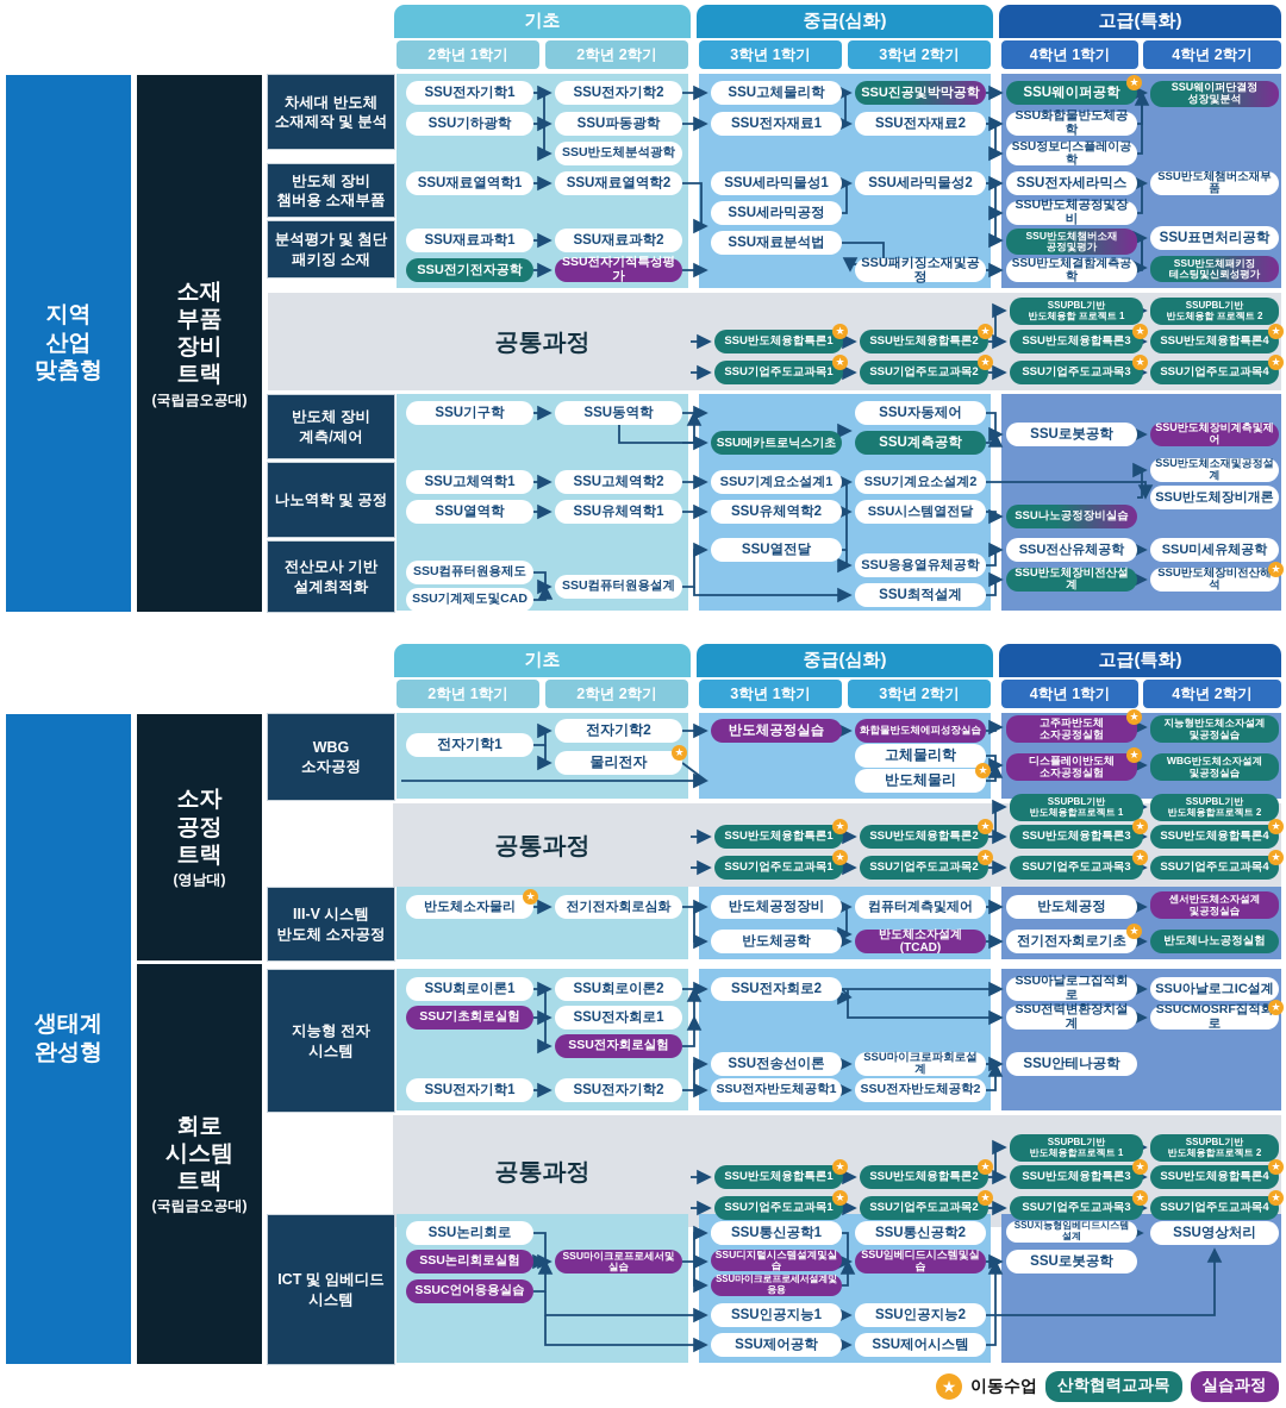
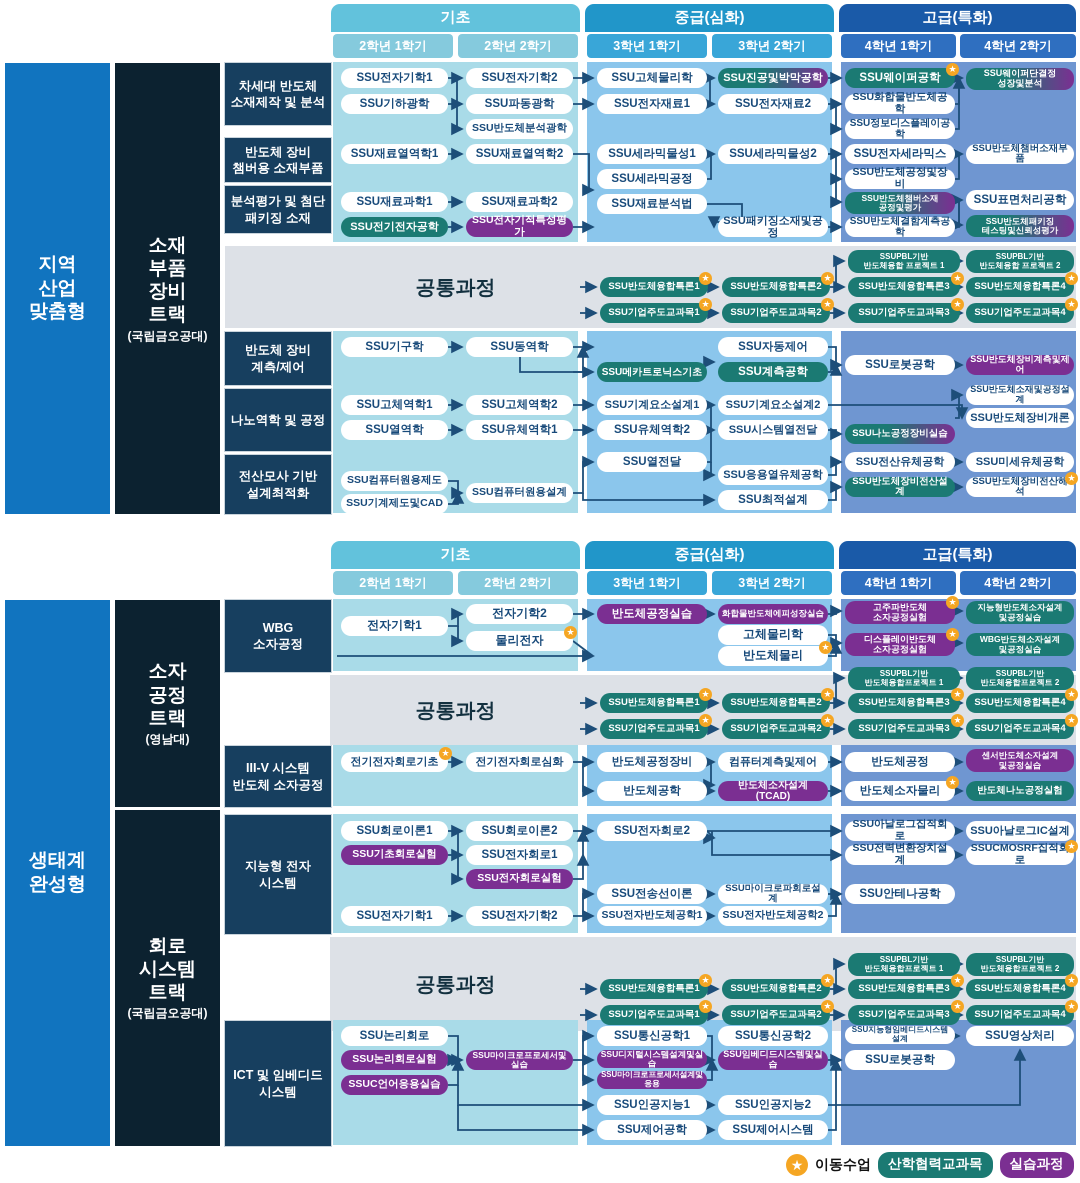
  기초
  중급(심화)
  고급(특화)
  2학년 1학기
  2학년 2학기
  3학년 1학기
  3학년 2학기
  4학년 1학기
  4학년 2학기
  공통과정
  지역
  산업
  맞춤형
  소재
  부품
  장비
  트랙
  (국립금오공대)
  차세대 반도체
  소재제작 및 분석
  반도체 장비
  챔버용 소재부품
  분석평가 및 첨단
  패키징 소재
  반도체 장비
  계측/제어
  나노역학 및 공정
  전산모사 기반
  설계최적화
  기초
  중급(심화)
  고급(특화)
  2학년 1학기
  2학년 2학기
  3학년 1학기
  3학년 2학기
  4학년 1학기
  4학년 2학기
  공통과정
  공통과정
  생태계
  완성형
  소자
  공정
  트랙
  (영남대)
  회로
  시스템
  트랙
  (국립금오공대)
  WBG
  소자공정
  III-V 시스템
  반도체 소자공정
  지능형 전자
  시스템
  ICT 및 임베디드
  시스템
  SSU전자기학1
  SSU기하광학
  SSU전자기학2
  SSU파동광학
  SSU반도체분석광학
  SSU재료열역학1
  SSU재료열역학2
  SSU재료과학1
  SSU재료과학2
  SSU전기전자공학
  SSU전자기적특성평가
  SSU고체물리학
  SSU전자재료1
  SSU진공및박막공학
  SSU전자재료2
  SSU세라믹물성1
  SSU세라믹공정
  SSU세라믹물성2
  SSU재료분석법
  SSU패키징소재및공정
  SSU웨이퍼공학
  ★
  SSU화합물반도체공학
  SSU정보디스플레이공학
  SSU웨이퍼단결정
  성장및분석
  SSU전자세라믹스
  SSU반도체공정및장비
  SSU반도체챔버소재
  공정및평가
  SSU반도체결함계측공학
  SSU반도체챔버소재부품
  SSU표면처리공학
  SSU반도체패키징
  테스팅및신뢰성평가
  SSU반도체융합특론1
  ★
  SSU기업주도교과목1
  ★
  SSU반도체융합특론2
  ★
  SSU기업주도교과목2
  ★
  SSUPBL기반
  반도체융합 프로젝트 1
  SSU반도체융합특론3
  ★
  SSU기업주도교과목3
  ★
  SSUPBL기반
  반도체융합 프로젝트 2
  SSU반도체융합특론4
  ★
  SSU기업주도교과목4
  ★
  SSU기구학
  SSU동역학
  SSU고체역학1
  SSU고체역학2
  SSU열역학
  SSU유체역학1
  SSU컴퓨터원용제도
  SSU기계제도및CAD
  SSU컴퓨터원용설계
  SSU자동제어
  SSU메카트로닉스기초
  SSU계측공학
  SSU기계요소설계1
  SSU기계요소설계2
  SSU유체역학2
  SSU시스템열전달
  SSU열전달
  SSU응용열유체공학
  SSU최적설계
  SSU로봇공학
  SSU반도체장비계측및제어
  SSU반도체소재및공정설계
  SSU반도체장비개론
  SSU나노공정장비실습
  SSU전산유체공학
  SSU미세유체공학
  SSU반도체장비전산설계
  SSU반도체장비전산해석
  ★
  전자기학1
  전자기학2
  물리전자
  ★
  반도체공정실습
  화합물반도체에피성장실습
  고체물리학
  반도체물리
  ★
  고주파반도체
  소자공정실험
  ★
  지능형반도체소자설계
  및공정실습
  디스플레이반도체
  소자공정실험
  ★
  WBG반도체소자설계
  및공정실습
  SSU반도체융합특론1
  ★
  SSU기업주도교과목1
  ★
  SSU반도체융합특론2
  ★
  SSU기업주도교과목2
  ★
  SSUPBL기반
  반도체융합프로젝트 1
  SSU반도체융합특론3
  ★
  SSU기업주도교과목3
  ★
  SSUPBL기반
  반도체융합프로젝트 2
  SSU반도체융합특론4
  ★
  SSU기업주도교과목4
  ★
- 반도체소자물리
+ 전기전자회로기초
  ★
  전기전자회로심화
  반도체공정장비
  반도체공학
  컴퓨터계측및제어
  반도체소자설계(TCAD)
  반도체공정
  센서반도체소자설계
  및공정실습
- 전기전자회로기초
+ 반도체소자물리
  ★
  반도체나노공정실험
  SSU회로이론1
  SSU기초회로실험
  SSU회로이론2
  SSU전자회로1
  SSU전자회로실험
  SSU전자기학1
  SSU전자기학2
  SSU전자회로2
  SSU전송선이론
  SSU전자반도체공학1
  SSU마이크로파회로설계
  SSU전자반도체공학2
  SSU아날로그집적회로
  SSU전력변환장치설계
  SSU아날로그IC설계
  SSUCMOSRF집적회로
  ★
  SSU안테나공학
  SSU반도체융합특론1
  ★
  SSU기업주도교과목1
  ★
  SSU반도체융합특론2
  ★
  SSU기업주도교과목2
  ★
  SSUPBL기반
  반도체융합프로젝트 1
  SSU반도체융합특론3
  ★
  SSU기업주도교과목3
  ★
  SSUPBL기반
  반도체융합프로젝트 2
  SSU반도체융합특론4
  ★
  SSU기업주도교과목4
  ★
  SSU논리회로
  SSU논리회로실험
  SSUC언어응용실습
  SSU마이크로프로세서및실습
  SSU디지털시스템설계및실습
  SSU마이크로프로세서설계및응용
  SSU임베디드시스템및실습
  SSU인공지능1
  SSU인공지능2
  SSU제어공학
  SSU제어시스템
  SSU로봇공학
  SSU영상처리
  SSU통신공학1
  SSU통신공학2
  SSU지능형임베디드시스템설계
  ★
  이동수업
  산학협력교과목
  실습과정
